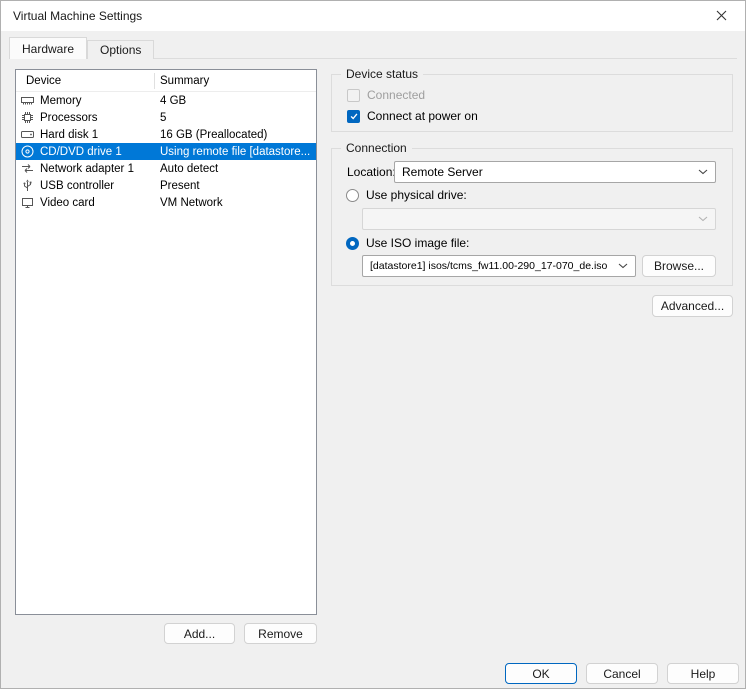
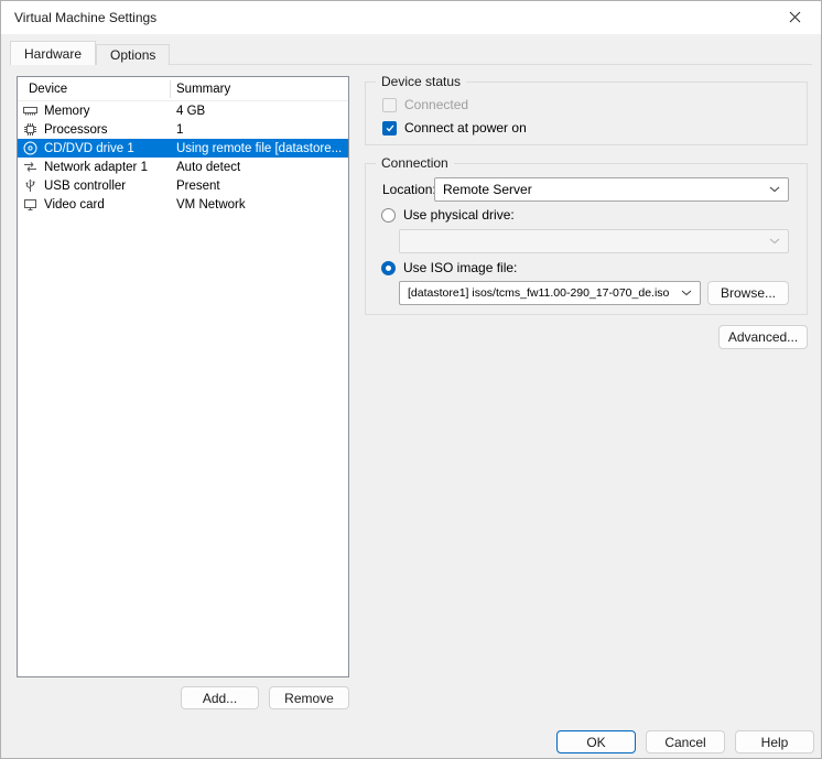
  Virtual Machine Settings
  Hardware
  Options
  Device
  Summary
  Memory
  4 GB
  Processors
- 5
+ 1
- Hard disk 1
- 16 GB (Preallocated)
  CD/DVD drive 1
  Using remote file [datastore...
  Network adapter 1
  Auto detect
  USB controller
  Present
  Video card
  VM Network
  Add...
  Remove
  Device status
  Connected
  Connect at power on
  Connection
  Location
  Remote Server
  Use physical drive:
  Use ISO image file:
  [datastore1] isos/tcms_fw11.00-290_17-070_de.iso
  Browse...
  Advanced...
  OK
  Cancel
  Help
